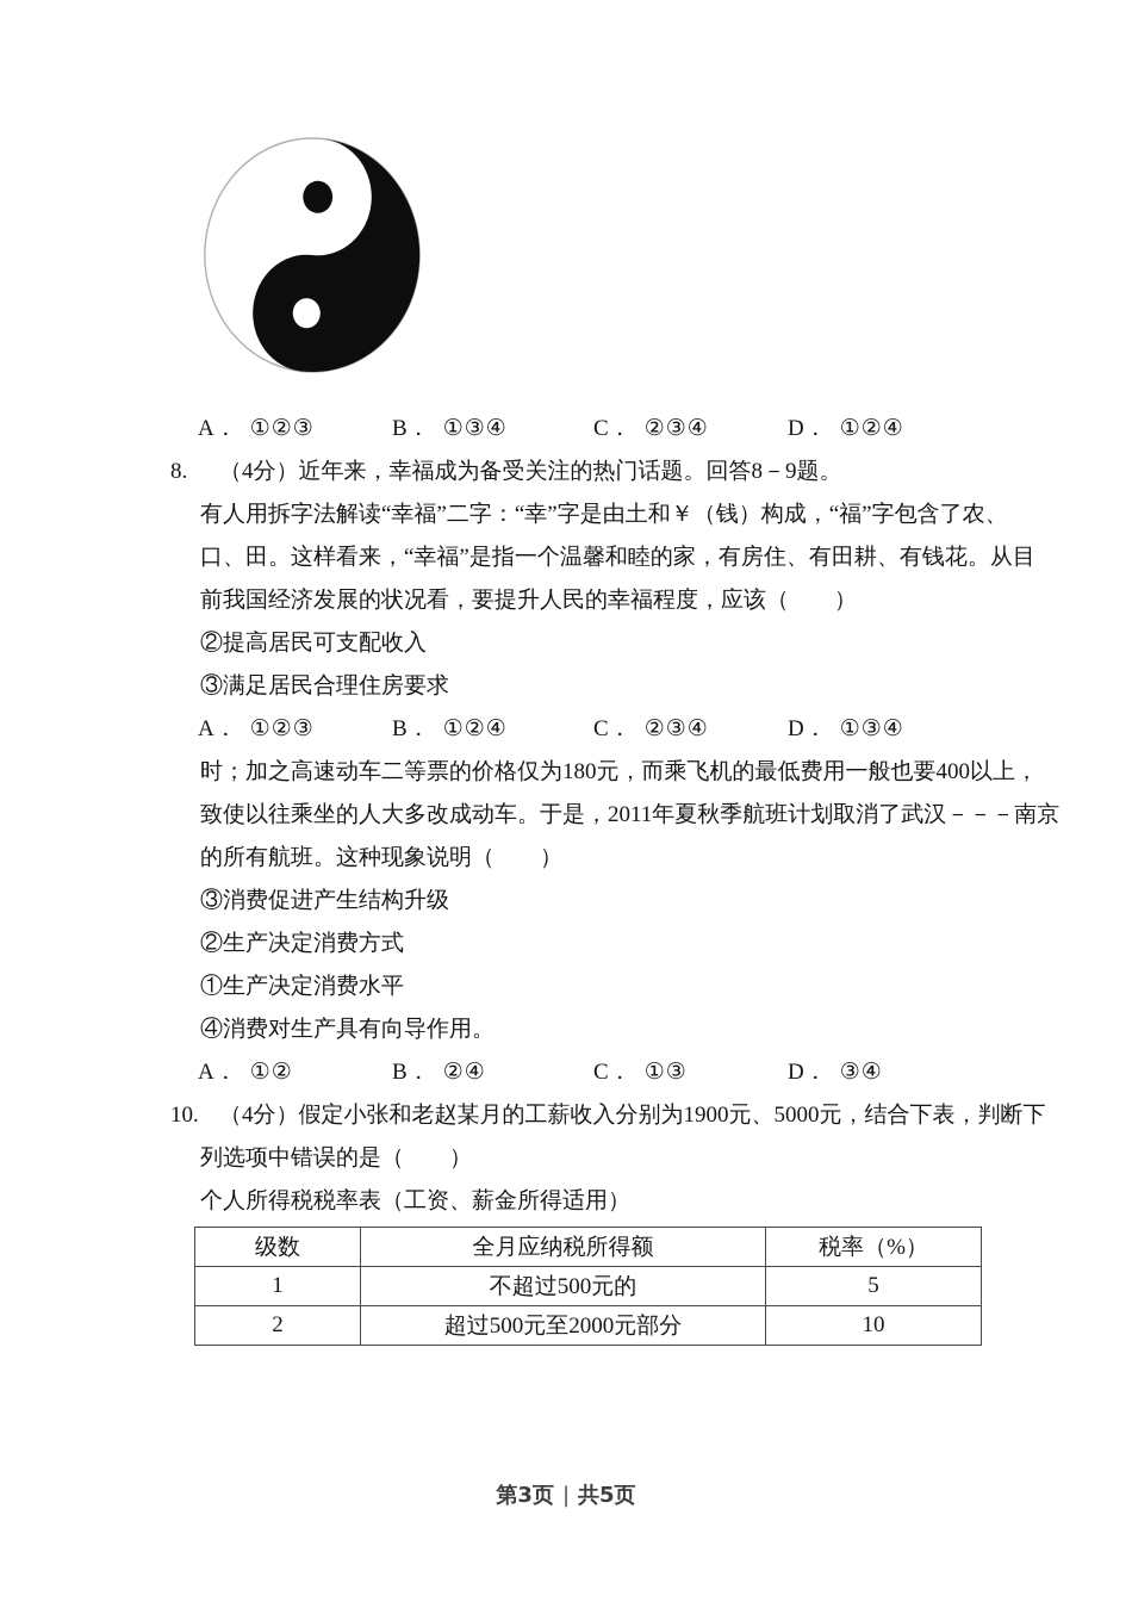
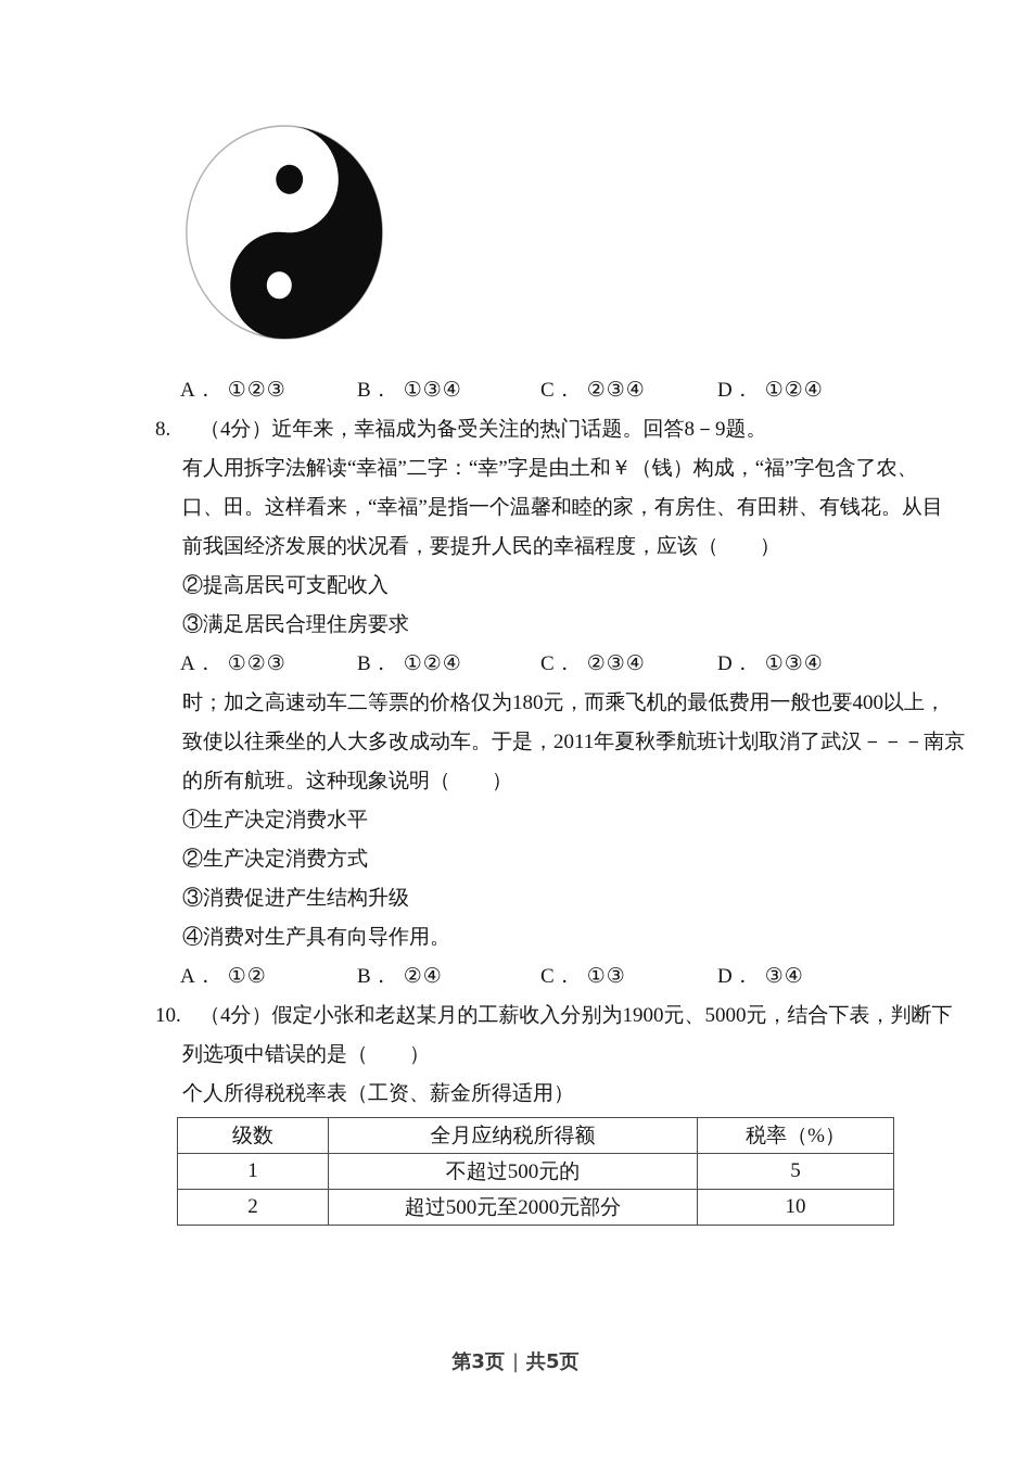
  A． ①②③
  B． ①③④
  C． ②③④
  D． ①②④
  8. （4分）近年来，幸福成为备受关注的热门话题。回答8－9题。
  有人用拆字法解读“幸福”二字：“幸”字是由土和￥（钱）构成，“福”字包含了农、
  口、田。这样看来，“幸福”是指一个温馨和睦的家，有房住、有田耕、有钱花。从目
  前我国经济发展的状况看，要提升人民的幸福程度，应该（ ）
  ②提高居民可支配收入
  ③满足居民合理住房要求
  A． ①②③
  B． ①②④
  C． ②③④
  D． ①③④
  时；加之高速动车二等票的价格仅为180元，而乘飞机的最低费用一般也要400以上，
  致使以往乘坐的人大多改成动车。于是，2011年夏秋季航班计划取消了武汉－－－南京
  的所有航班。这种现象说明（ ）
- ③消费促进产生结构升级
+ ①生产决定消费水平
  ②生产决定消费方式
- ①生产决定消费水平
+ ③消费促进产生结构升级
  ④消费对生产具有向导作用。
  A． ①②
  B． ②④
  C． ①③
  D． ③④
  10. （4分）假定小张和老赵某月的工薪收入分别为1900元、5000元，结合下表，判断下
  列选项中错误的是（ ）
  个人所得税税率表（工资、薪金所得适用）
  级数	全月应纳税所得额	税率（%）
  1	不超过500元的	5
  2	超过500元至2000元部分	10
  第3页 | 共5页
